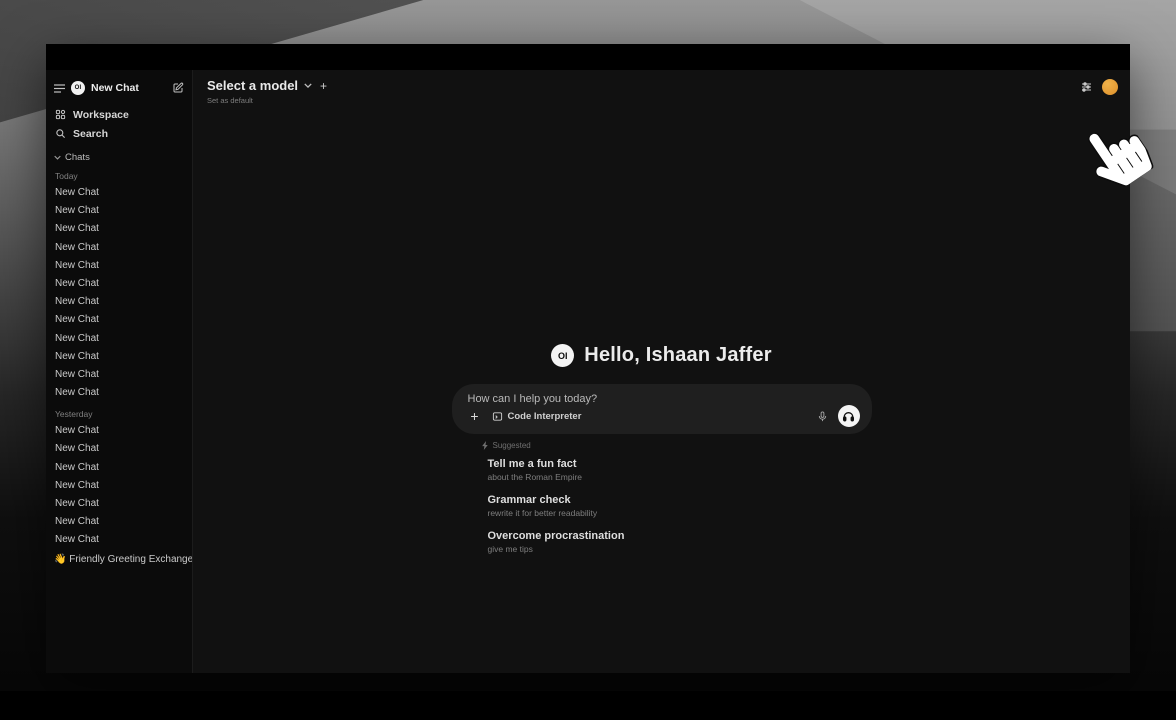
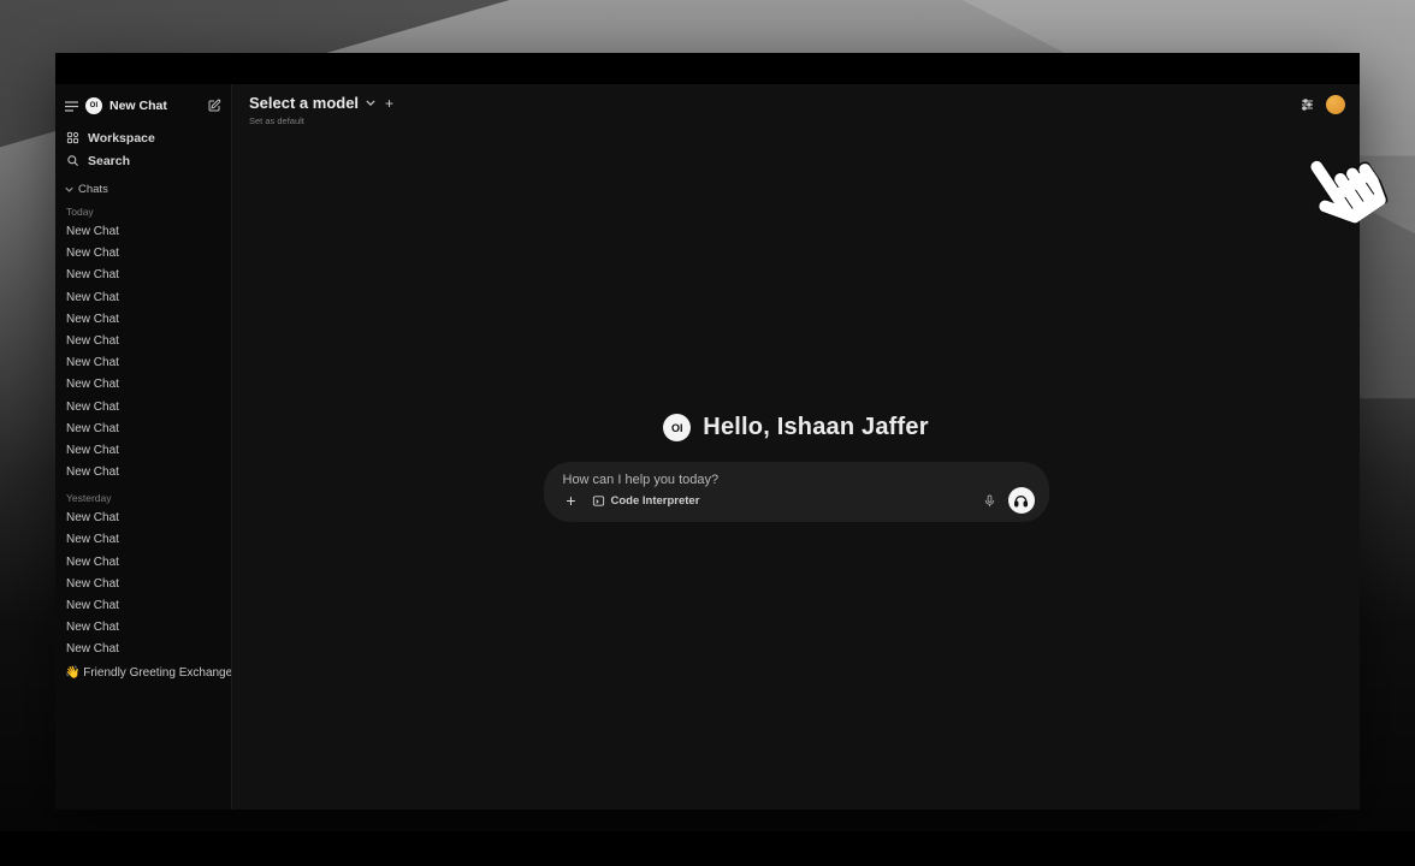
  New Chat
  Workspace
  Search
  Chats
  Today
  New Chat
  New Chat
  New Chat
  New Chat
  New Chat
  New Chat
  New Chat
  New Chat
  New Chat
  New Chat
  New Chat
  New Chat
  Yesterday
  New Chat
  New Chat
  New Chat
  New Chat
  New Chat
  New Chat
  New Chat
  👋 Friendly Greeting Exchange
  Select a model
  +
  Set as default
  OI
  Hello, Ishaan Jaffer
  How can I help you today?
  +
  Code Interpreter
- Suggested
- Tell me a fun fact
- about the Roman Empire
- Grammar check
- rewrite it for better readability
- Overcome procrastination
- give me tips
